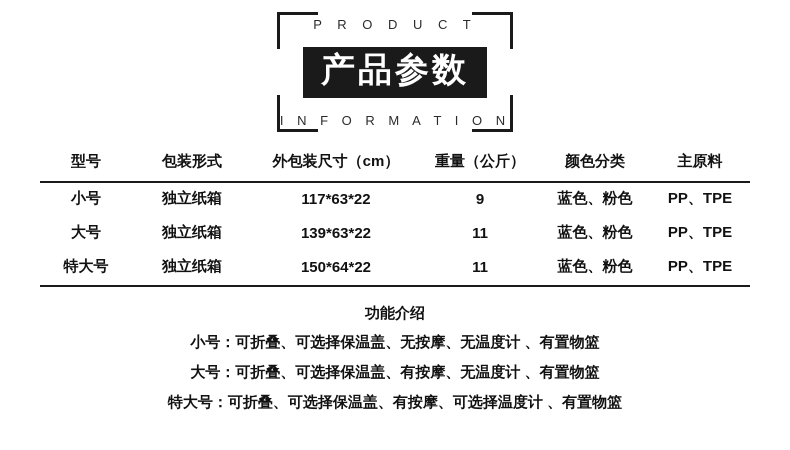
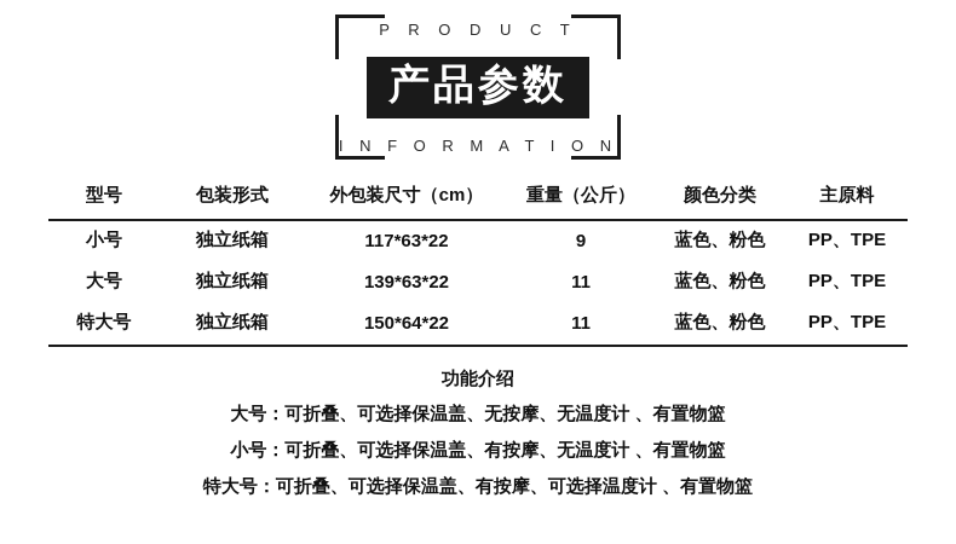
  P R O D U C T
  产品参数
  I N F O R M A T I O N
  型号	包装形式	外包装尺寸（cm）	重量（公斤）	颜色分类	主原料
  小号	独立纸箱	117*63*22	9	蓝色、粉色	PP、TPE
  大号	独立纸箱	139*63*22	11	蓝色、粉色	PP、TPE
  特大号	独立纸箱	150*64*22	11	蓝色、粉色	PP、TPE
  功能介绍
- 小号：
+ 大号：
  可折叠、可选择保温盖、无按摩、无温度计 、有置物篮
- 大号：
+ 小号：
  可折叠、可选择保温盖、有按摩、无温度计 、有置物篮
  特大号：
  可折叠、可选择保温盖、有按摩、可选择温度计 、有置物篮
